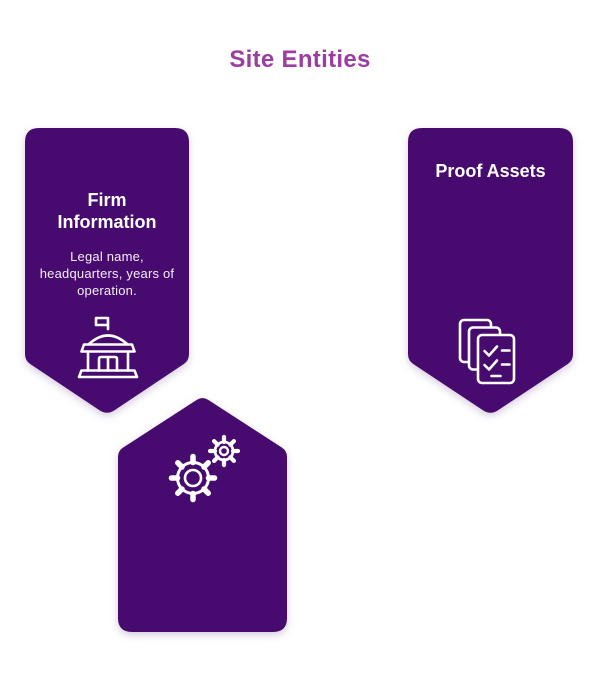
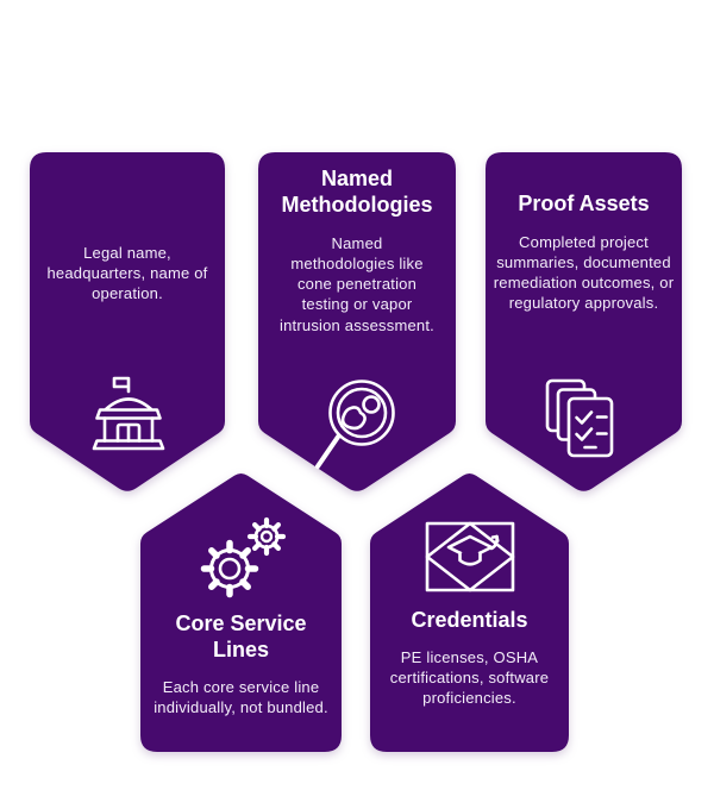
- Site Entities
- Firm Information
- Legal name, headquarters, years of operation.
+ Legal name, headquarters, name of operation.
+ Named Methodologies
+ Named methodologies like cone penetration testing or vapor intrusion assessment.
  Proof Assets
+ Completed project summaries, documented remediation outcomes, or regulatory approvals.
+ Core Service Lines
+ Each core service line individually, not bundled.
+ Credentials
+ PE licenses, OSHA certifications, software proficiencies.
